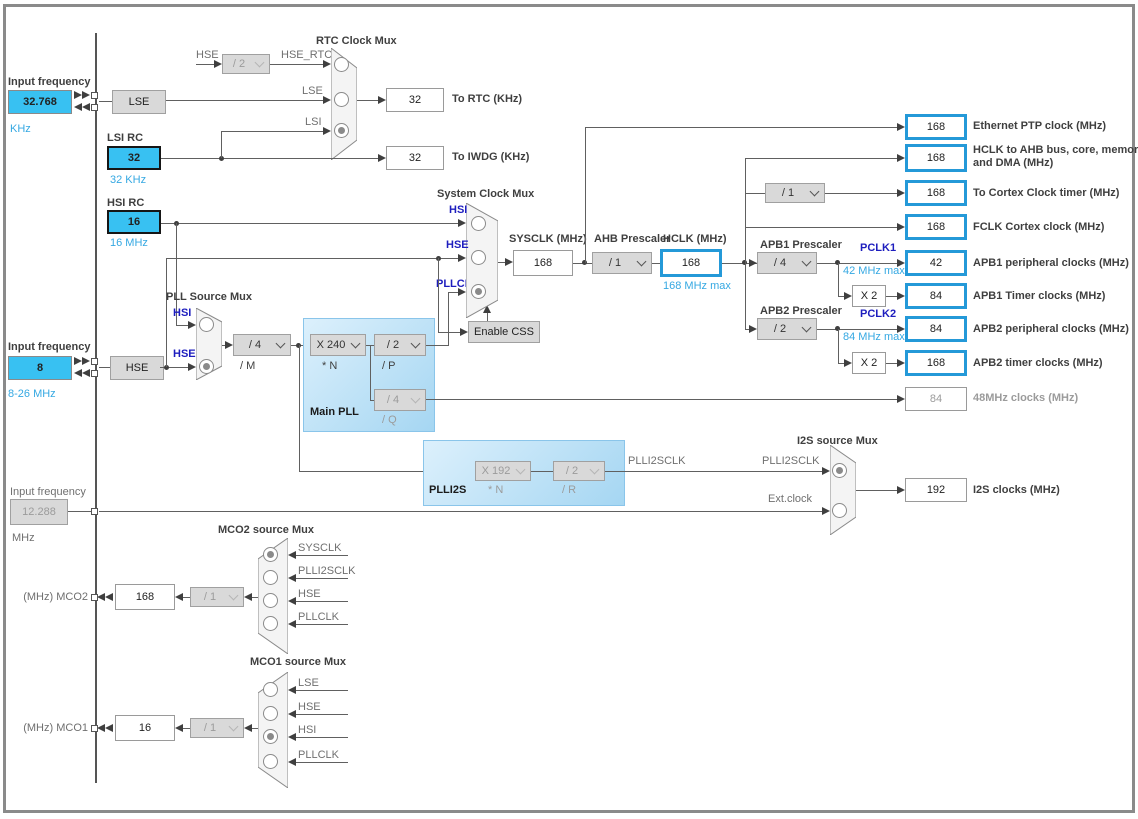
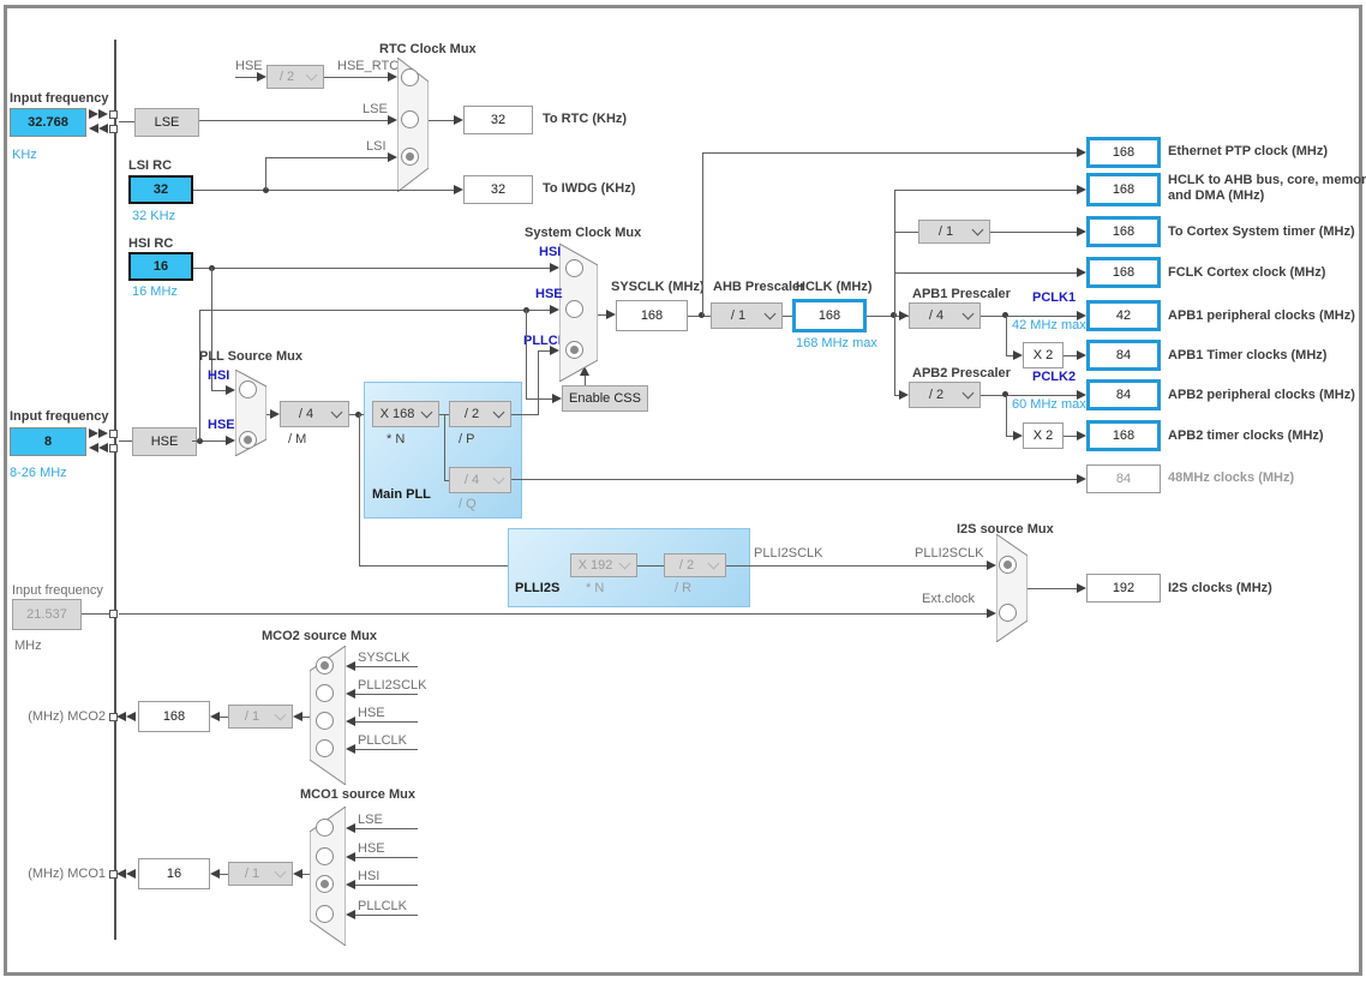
  Input frequency
  32.768
  KHz
  LSE
  HSE
  / 2
  HSE_RTC
  RTC Clock Mux
  LSE
  32
  To RTC (KHz)
  LSI RC
  32
  32 KHz
  LSI
  32
  To IWDG (KHz)
  HSI RC
  16
  16 MHz
  Input frequency
  8
  8-26 MHz
  HSE
  PLL Source Mux
  HSI
  HSE
  / 4
  / M
  Main PLL
- X 240
+ X 168
  * N
  / 2
  / P
  / 4
  / Q
  Enable CSS
  System Clock Mux
  HSI
  HSE
  SYSCLK (MHz
  168
  AHB Prescaler
  / 1
  HCLK (MHz)
  168
  168 MHz max
  / 1
  APB1 Prescaler
  / 4
  PCLK1
  42 MHz max
  X 2
  APB2 Prescaler
  / 2
  PCLK2
- 84 MHz max
+ 60 MHz max
  X 2
  168
  Ethernet PTP clock (MHz)
  168
  HCLK to AHB bus, core, memor and DMA (MHz)
  168
- To Cortex Clock timer (MHz)
+ To Cortex System timer (MHz)
  168
  FCLK Cortex clock (MHz)
  42
  APB1 peripheral clocks (MHz)
  84
  APB1 Timer clocks (MHz)
  84
  APB2 peripheral clocks (MHz)
  168
  APB2 timer clocks (MHz)
  84
  48MHz clocks (MHz)
  PLLI2S
  X 192
  * N
  / 2
  / R
  PLLI2SCLK
  PLLI2SCLK
  Input frequency
- 12.288
+ 21.537
  MHz
  Ext.clock
  I2S source Mux
  192
  I2S clocks (MHz)
  MCO2 source Mux
  SYSCLK
  PLLI2SCLK
  HSE
  PLLCLK
  / 1
  168
  (MHz) MCO2
  MCO1 source Mux
  LSE
  HSE
  HSI
  PLLCLK
  / 1
  16
  (MHz) MCO1
